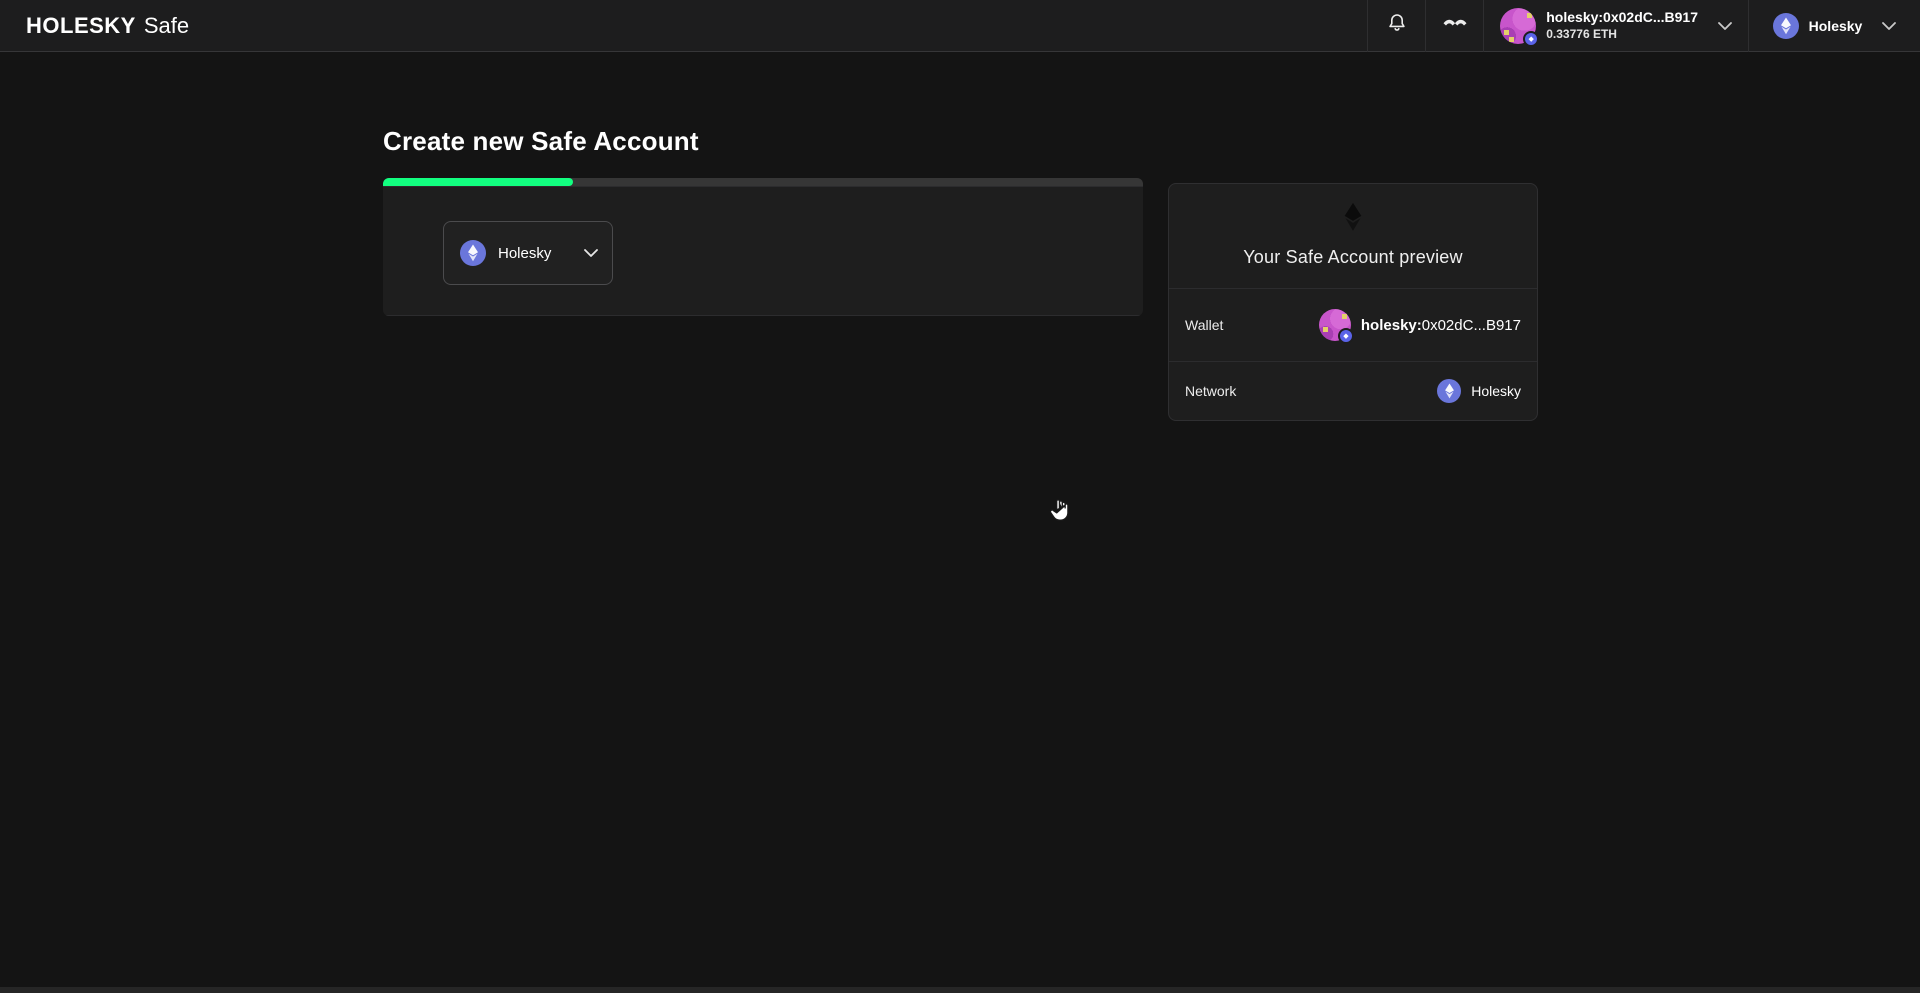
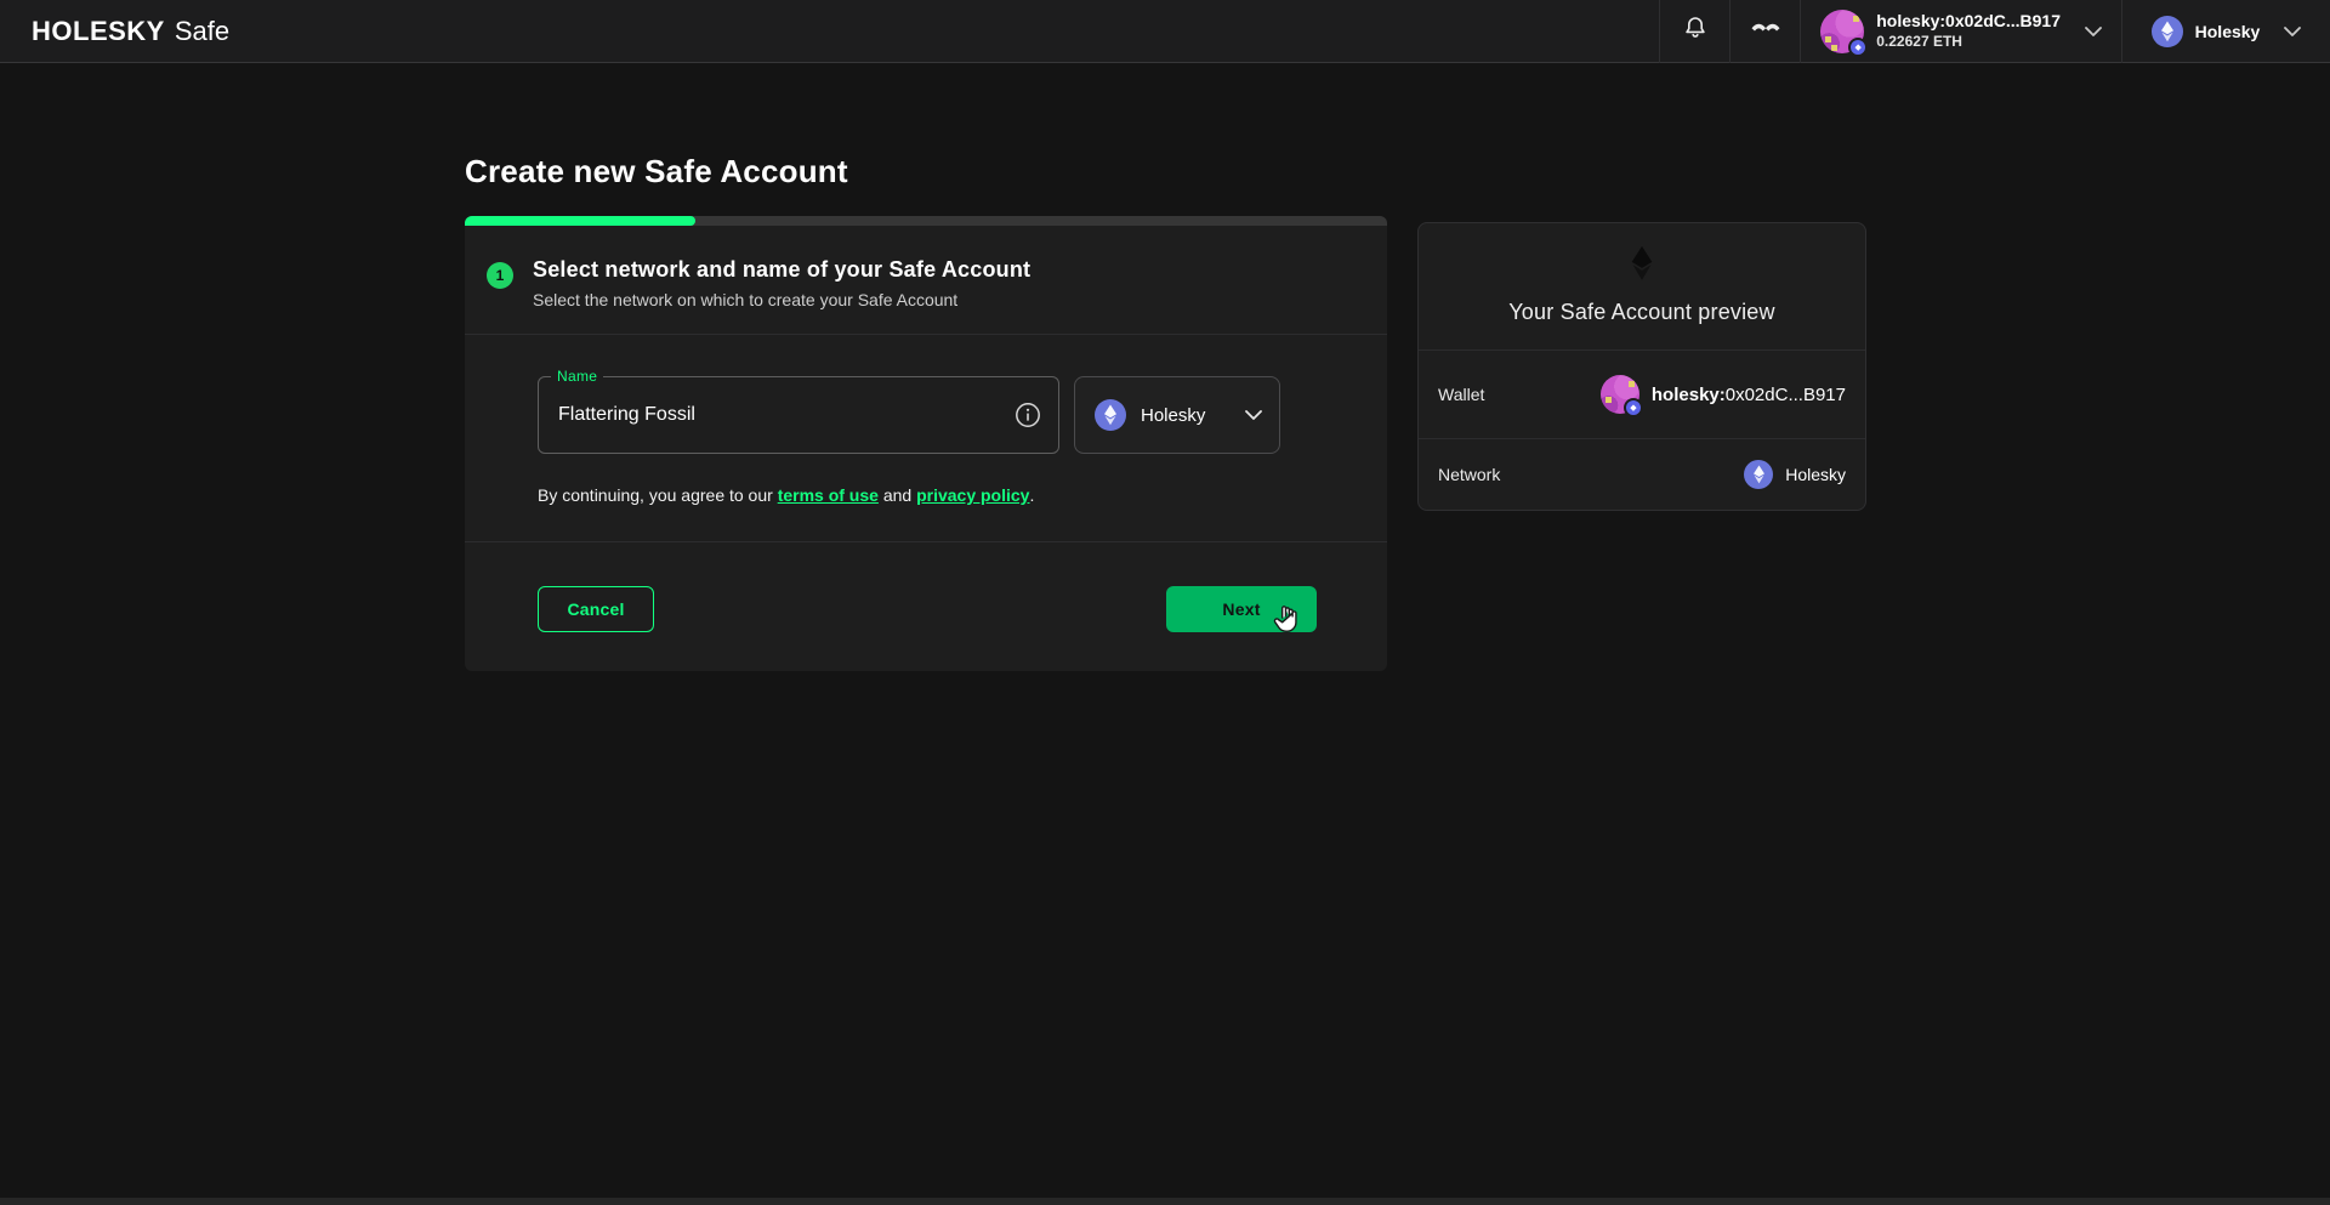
  HOLESKY
  Safe
  holesky:0x02dC...B917
- 0.33776 ETH
+ 0.22627 ETH
  Holesky
  Create new Safe Account
+ 1
+ Select network and name of your Safe Account
+ Select the network on which to create your Safe Account
+ Name
+ Flattering Fossil
  Holesky
+ By continuing, you agree to our terms of use and privacy policy.
+ Cancel
+ Next
  Your Safe Account preview
  Wallet
  holesky:0x02dC...B917
  Network
  Holesky
